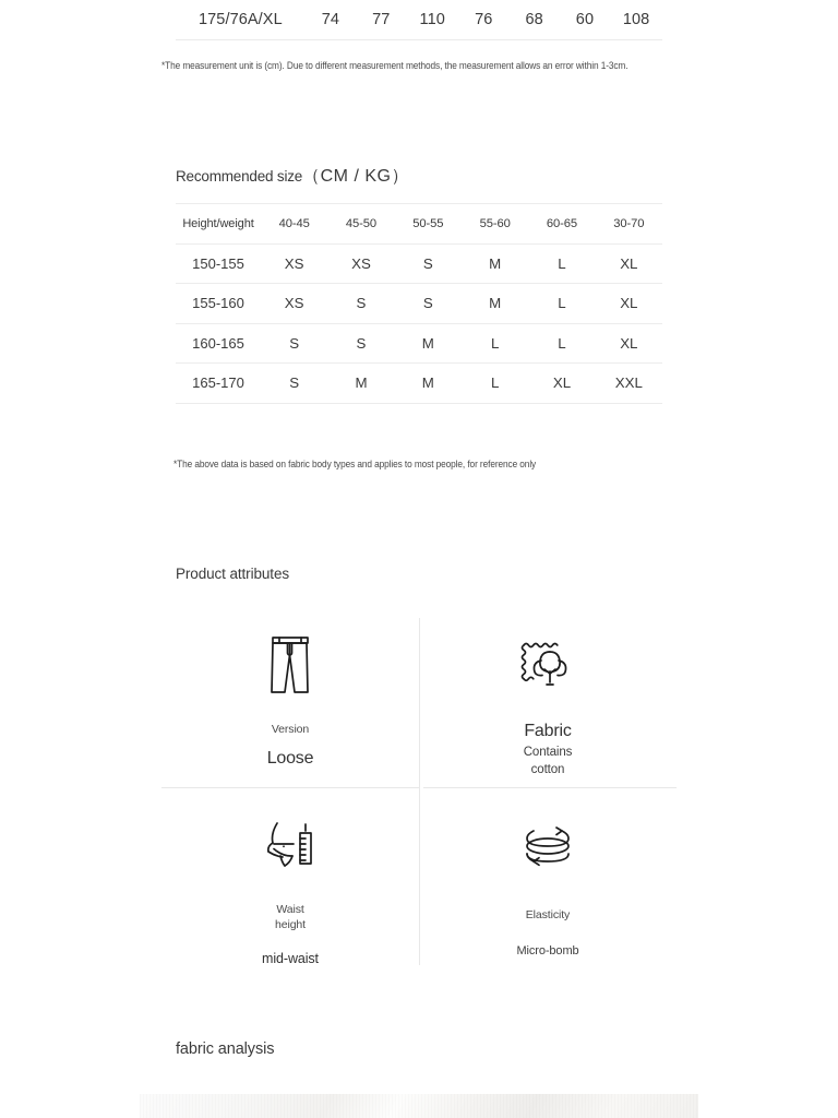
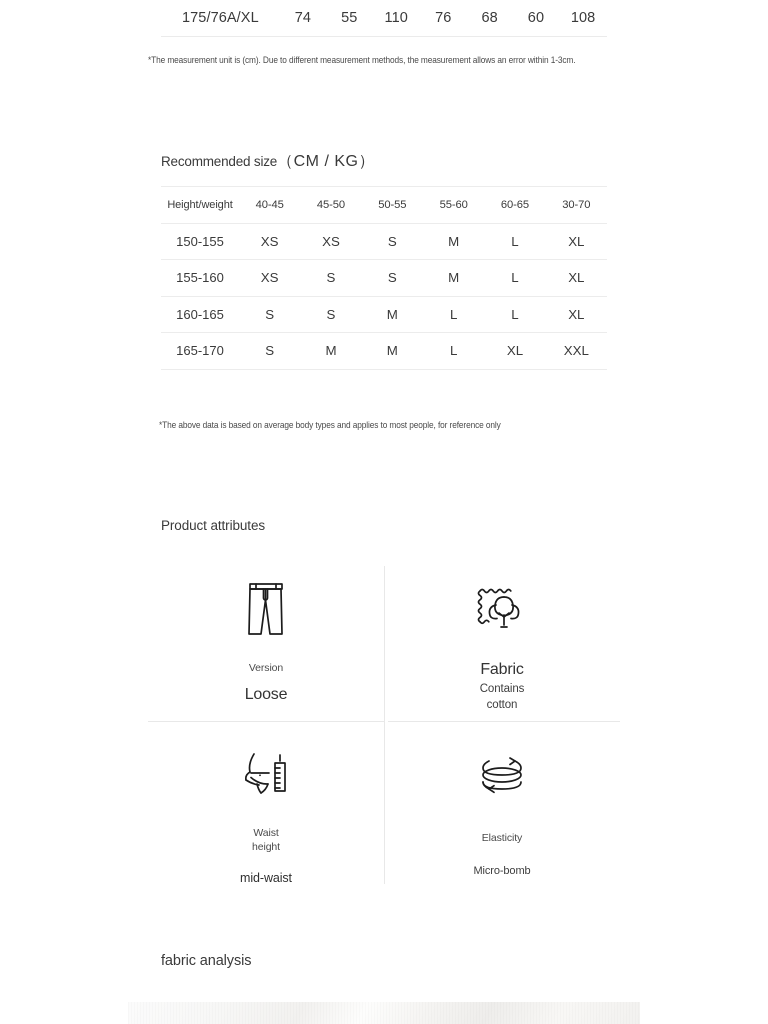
- 175/76A/XL	74	77	110	76	68	60	108
+ 175/76A/XL	74	55	110	76	68	60	108
  *The measurement unit is (cm). Due to different measurement methods, the measurement allows an error within 1-3cm.
  Recommended size（CM / KG）
  Height/weight	40-45	45-50	50-55	55-60	60-65	30-70
  150-155	XS	XS	S	M	L	XL
  155-160	XS	S	S	M	L	XL
  160-165	S	S	M	L	L	XL
  165-170	S	M	M	L	XL	XXL
- *The above data is based on fabric body types and applies to most people, for reference only
+ *The above data is based on average body types and applies to most people, for reference only
  Product attributes
  Version
  Loose
  Fabric
  Contains
  cotton
  Waist
  height
  mid-waist
  Elasticity
  Micro-bomb
  fabric analysis
